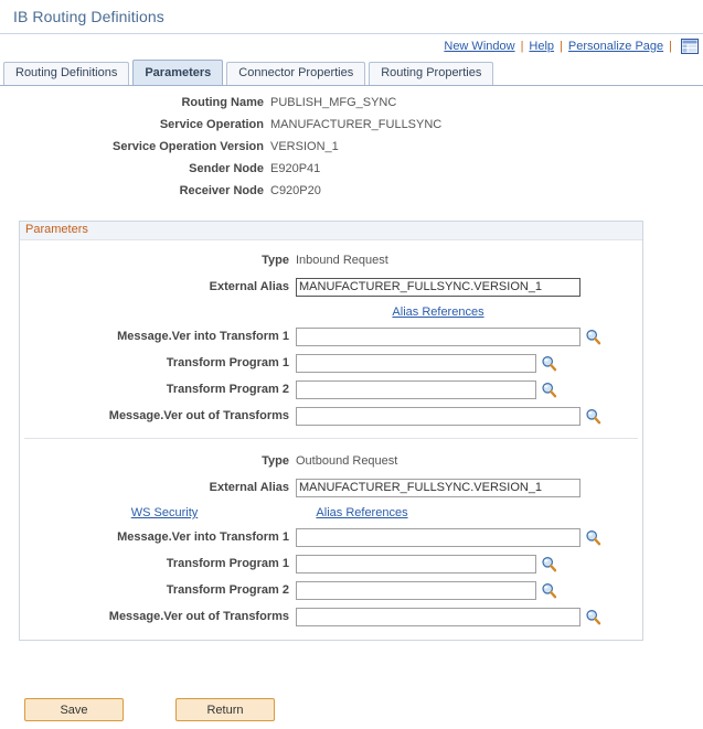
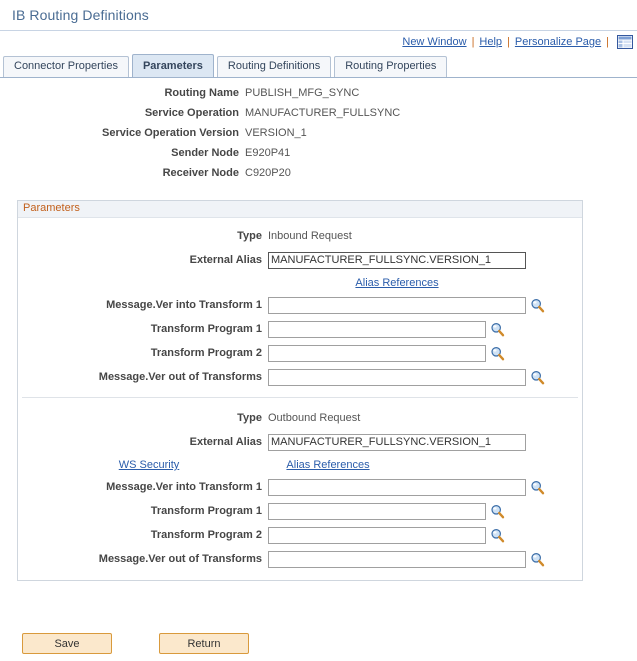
  IB Routing Definitions
  New Window
  |
  Help
  |
  Personalize Page
  |
- Routing Definitions
+ Connector Properties
  Parameters
- Connector Properties
+ Routing Definitions
  Routing Properties
  Routing Name
  PUBLISH_MFG_SYNC
  Service Operation
  MANUFACTURER_FULLSYNC
  Service Operation Version
  VERSION_1
  Sender Node
  E920P41
  Receiver Node
  C920P20
  Parameters
  Type
  Inbound Request
  External Alias
  MANUFACTURER_FULLSYNC.VERSION_1
  Alias References
  Message.Ver into Transform 1
  Transform Program 1
  Transform Program 2
  Message.Ver out of Transforms
  Type
  Outbound Request
  External Alias
  MANUFACTURER_FULLSYNC.VERSION_1
  WS Security
  Alias References
  Message.Ver into Transform 1
  Transform Program 1
  Transform Program 2
  Message.Ver out of Transforms
  Save
  Return
